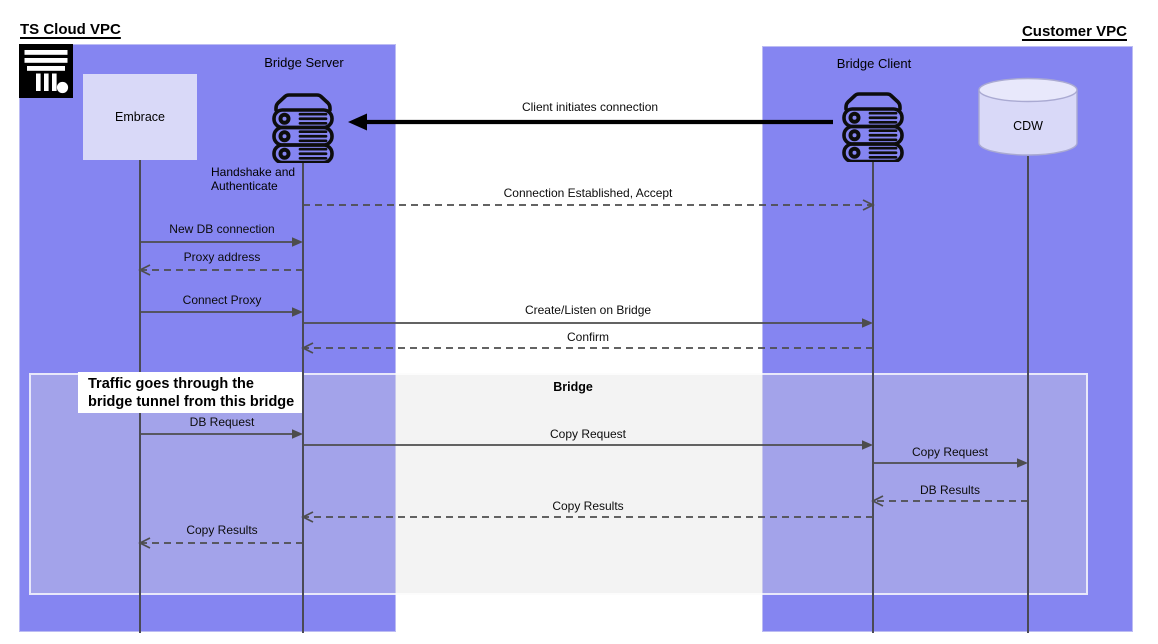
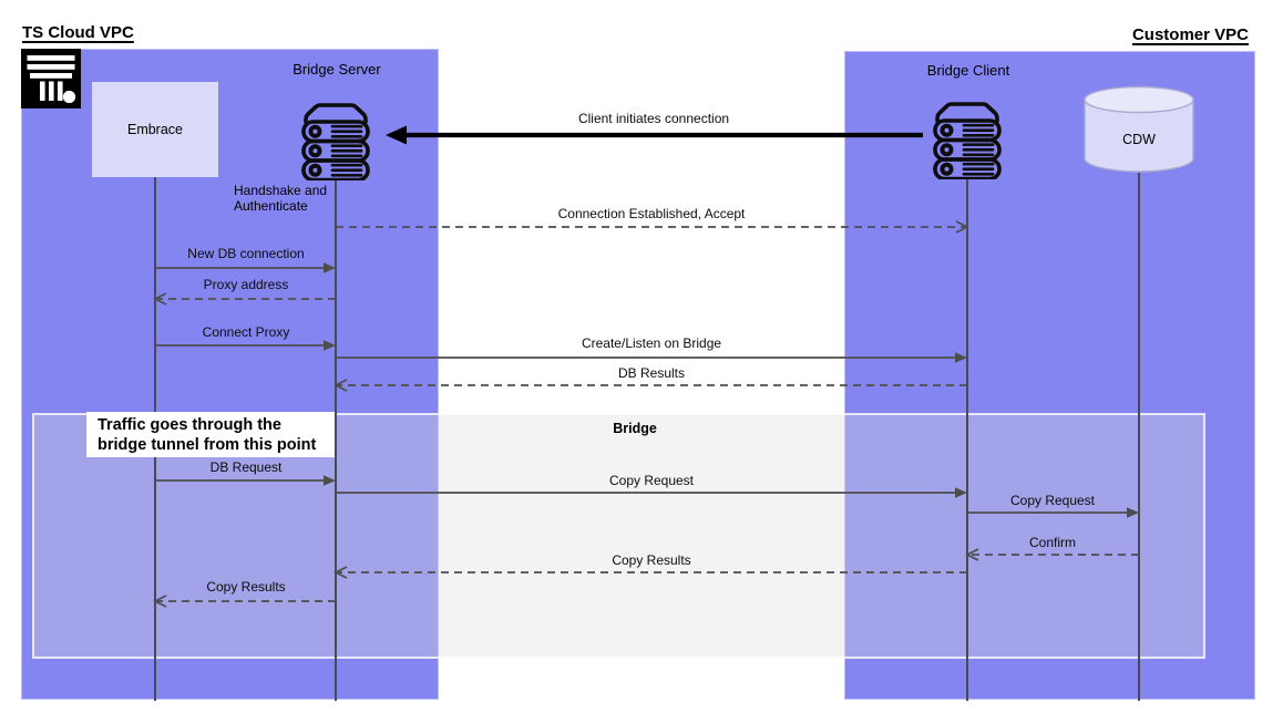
  TS Cloud VPC
  Customer VPC
  Bridge
  Embrace
  Bridge Server
  Handshake and
  Authenticate
  Bridge Client
  CDW
  Traffic goes through the
- bridge tunnel from this bridge
+ bridge tunnel from this point
  Client initiates connection
  Connection Established, Accept
  New DB connection
  Proxy address
  Connect Proxy
  Create/Listen on Bridge
- Confirm
+ DB Results
  DB Request
  Copy Request
  Copy Request
- DB Results
+ Confirm
  Copy Results
  Copy Results
